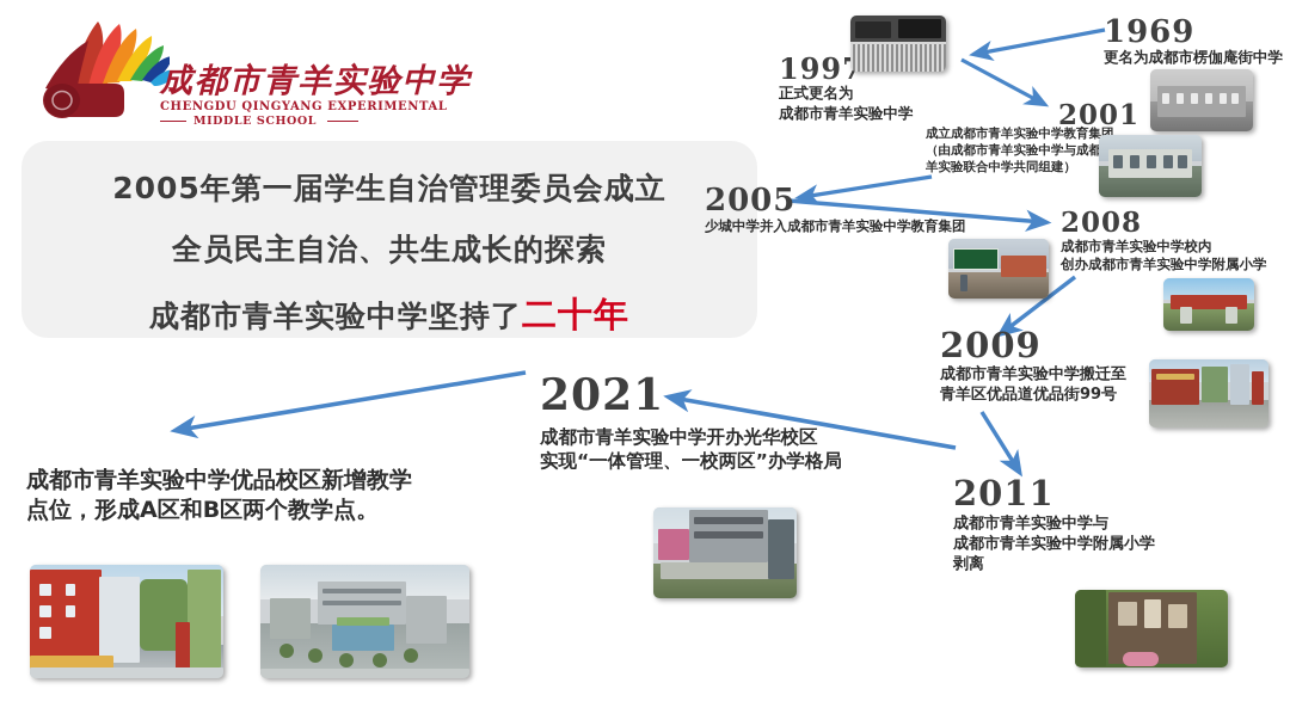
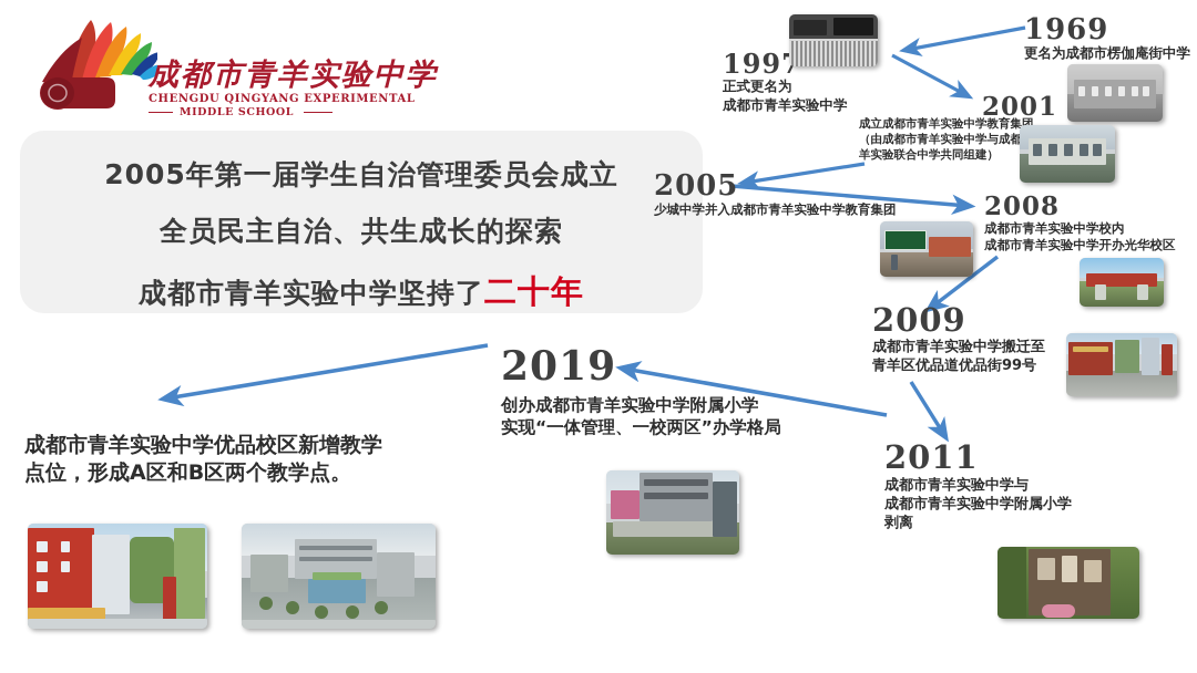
  成都市青羊实验中学
  CHENGDU QINGYANG EXPERIMENTAL
  MIDDLE SCHOOL
  2005年第一届学生自治管理委员会成立
  全员民主自治、共生成长的探索
  成都市青羊实验中学坚持了二十年
  1969
  更名为成都市楞伽庵街中学
  199
  正式更名为
  成都市青羊实验中学
  2001
  成立成都市青羊实验中学教育集团
  （由成都市青羊实验中学与成都
  羊实验联合中学共同组建）
  2005
  少城中学并入成都市青羊实验中学教育集团
  2008
  成都市青羊实验中学校内
- 创办成都市青羊实验中学附属小学
+ 成都市青羊实验中学开办光华校区
  2009
  成都市青羊实验中学搬迁至
  青羊区优品道优品街99号
  2011
  成都市青羊实验中学与
  成都市青羊实验中学附属小学
  剥离
- 2021
+ 2019
- 成都市青羊实验中学开办光华校区
+ 创办成都市青羊实验中学附属小学
  实现“一体管理、一校两区”办学格局
  成都市青羊实验中学优品校区新增教学
  点位，形成A区和B区两个教学点。
